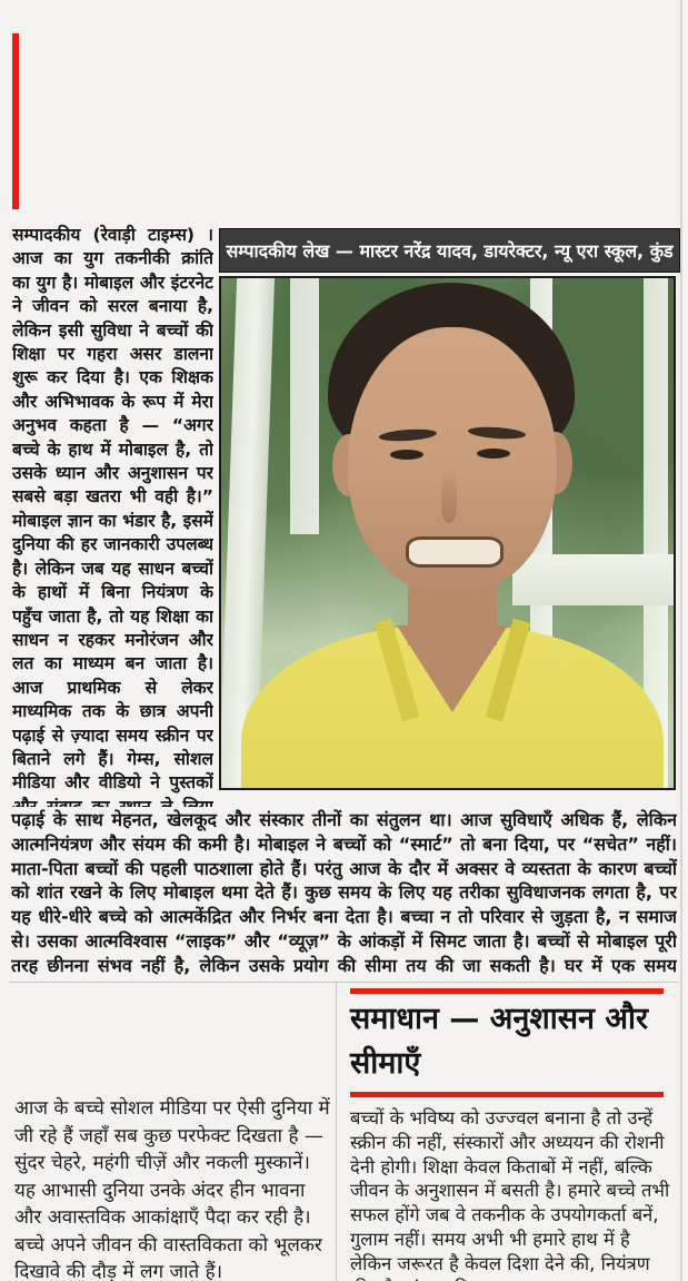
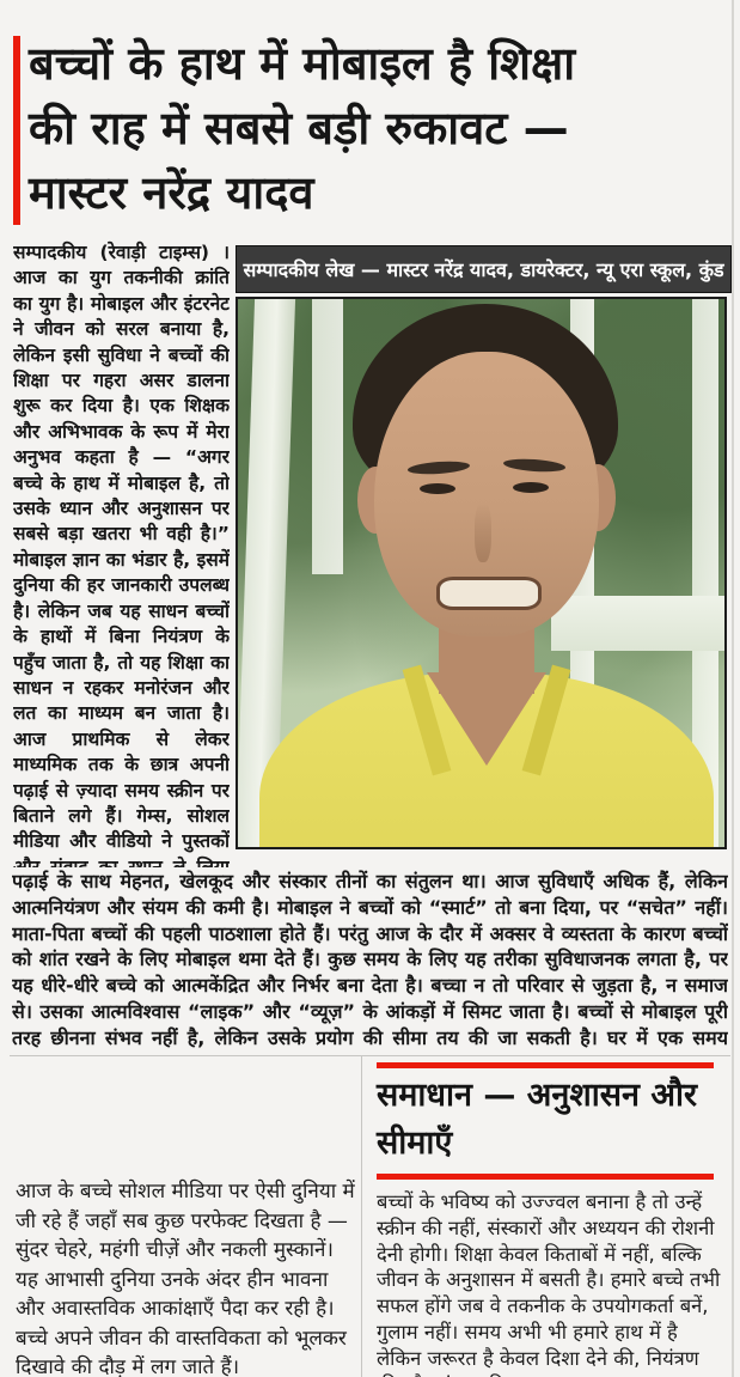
+ बच्चों के हाथ में मोबाइल है शिक्षा
+ की राह में सबसे बड़ी रुकावट —
+ मास्टर नरेंद्र यादव
  सम्पादकीय लेख — मास्टर नरेंद्र यादव, डायरेक्टर, न्यू एरा स्कूल, कुंड
  सम्पादकीय (रेवाड़ी टाइम्स) । आज का युग तकनीकी क्रांति का युग है। मोबाइल और इंटरनेट ने जीवन को सरल बनाया है, लेकिन इसी सुविधा ने बच्चों की शिक्षा पर गहरा असर डालना शुरू कर दिया है। एक शिक्षक और अभिभावक के रूप में मेरा अनुभव कहता है — “अगर बच्चे के हाथ में मोबाइल है, तो उसके ध्यान और अनुशासन पर सबसे बड़ा खतरा भी वही है।” मोबाइल ज्ञान का भंडार है, इसमें दुनिया की हर जानकारी उपलब्ध है। लेकिन जब यह साधन बच्चों के हाथों में बिना नियंत्रण के पहुँच जाता है, तो यह शिक्षा का साधन न रहकर मनोरंजन और लत का माध्यम बन जाता है। आज प्राथमिक से लेकर माध्यमिक तक के छात्र अपनी पढ़ाई से ज़्यादा समय स्क्रीन पर बिताने लगे हैं। गेम्स, सोशल मीडिया और वीडियो ने पुस्तकों और संवाद का स्थान ले लिया
  पढ़ाई के साथ मेहनत, खेलकूद और संस्कार तीनों का संतुलन था। आज सुविधाएँ अधिक हैं, लेकिन आत्मनियंत्रण और संयम की कमी है। मोबाइल ने बच्चों को “स्मार्ट” तो बना दिया, पर “सचेत” नहीं। माता-पिता बच्चों की पहली पाठशाला होते हैं। परंतु आज के दौर में अक्सर वे व्यस्तता के कारण बच्चों को शांत रखने के लिए मोबाइल थमा देते हैं। कुछ समय के लिए यह तरीका सुविधाजनक लगता है, पर यह धीरे-धीरे बच्चे को आत्मकेंद्रित और निर्भर बना देता है। बच्चा न तो परिवार से जुड़ता है, न समाज से। उसका आत्मविश्वास “लाइक” और “व्यूज़” के आंकड़ों में सिमट जाता है। बच्चों से मोबाइल पूरी तरह छीनना संभव नहीं है, लेकिन उसके प्रयोग की सीमा तय की जा सकती है। घर में एक समय
  आज के बच्चे सोशल मीडिया पर ऐसी दुनिया में जी रहे हैं जहाँ सब कुछ परफेक्ट दिखता है — सुंदर चेहरे, महंगी चीज़ें और नकली मुस्कानें। यह आभासी दुनिया उनके अंदर हीन भावना और अवास्तविक आकांक्षाएँ पैदा कर रही है। बच्चे अपने जीवन की वास्तविकता को भूलकर दिखावे की दौड़ में लग जाते हैं।
  समाधान — अनुशासन और
  सीमाएँ
  बच्चों के भविष्य को उज्ज्वल बनाना है तो उन्हें स्क्रीन की नहीं, संस्कारों और अध्ययन की रोशनी देनी होगी। शिक्षा केवल किताबों में नहीं, बल्कि जीवन के अनुशासन में बसती है। हमारे बच्चे तभी सफल होंगे जब वे तकनीक के उपयोगकर्ता बनें, गुलाम नहीं। समय अभी भी हमारे हाथ में है लेकिन जरूरत है केवल दिशा देने की, नियंत्रण
